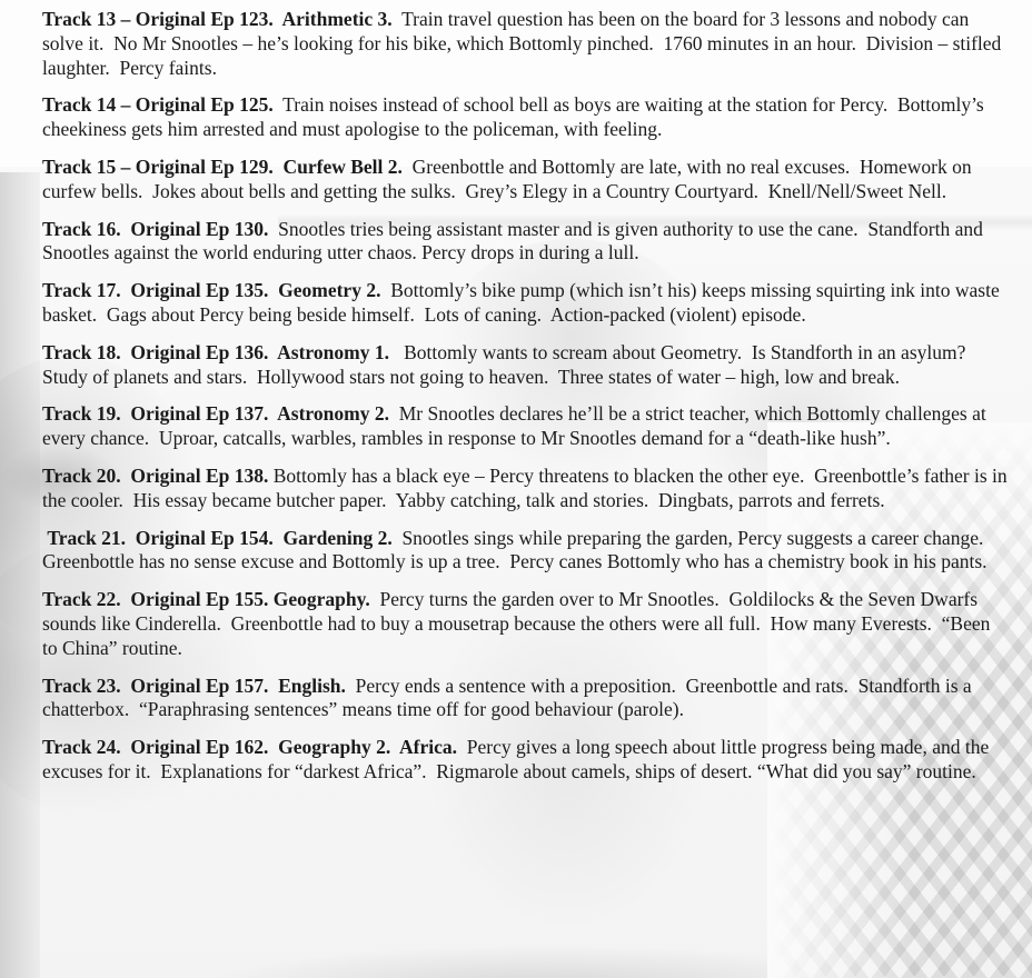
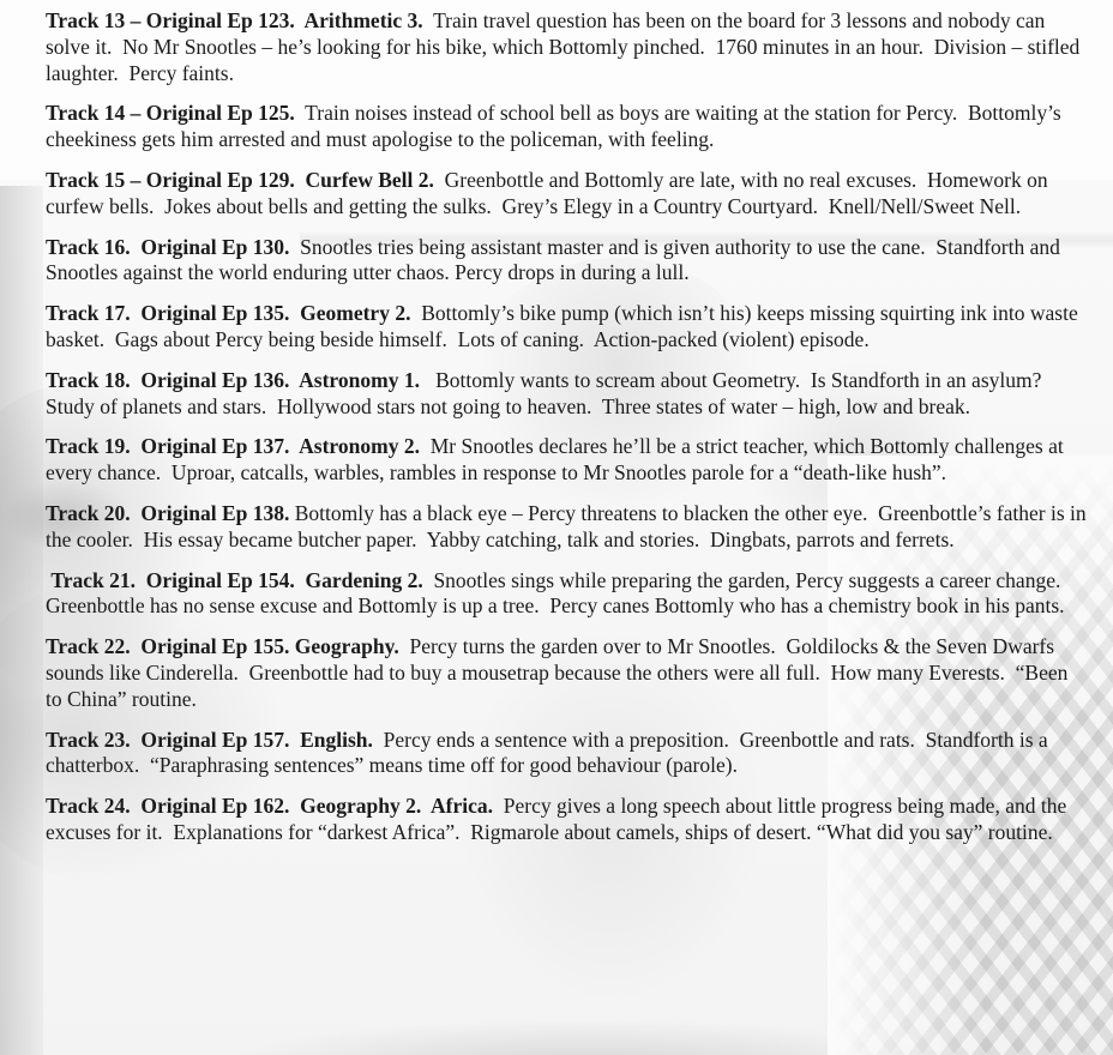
  Track 13 – Original Ep 123. Arithmetic 3. Train travel question has been on the board for 3 lessons and nobody can solve it. No Mr Snootles – he’s looking for his bike, which Bottomly pinched. 1760 minutes in an hour. Division – stifled laughter. Percy faints.
  Track 14 – Original Ep 125. Train noises instead of school bell as boys are waiting at the station for Percy. Bottomly’s cheekiness gets him arrested and must apologise to the policeman, with feeling.
  Track 15 – Original Ep 129. Curfew Bell 2. Greenbottle and Bottomly are late, with no real excuses. Homework on curfew bells. Jokes about bells and getting the sulks. Grey’s Elegy in a Country Courtyard. Knell/Nell/Sweet Nell.
  Track 16. Original Ep 130. Snootles tries being assistant master and is given authority to use the cane. Standforth and Snootles against the world enduring utter chaos. Percy drops in during a lull.
  Track 17. Original Ep 135. Geometry 2. Bottomly’s bike pump (which isn’t his) keeps missing squirting ink into waste basket. Gags about Percy being beside himself. Lots of caning. Action-packed (violent) episode.
  Track 18. Original Ep 136. Astronomy 1. Bottomly wants to scream about Geometry. Is Standforth in an asylum? Study of planets and stars. Hollywood stars not going to heaven. Three states of water – high, low and break.
- Track 19. Original Ep 137. Astronomy 2. Mr Snootles declares he’ll be a strict teacher, which Bottomly challenges at every chance. Uproar, catcalls, warbles, rambles in response to Mr Snootles demand for a “death-like hush”.
+ Track 19. Original Ep 137. Astronomy 2. Mr Snootles declares he’ll be a strict teacher, which Bottomly challenges at every chance. Uproar, catcalls, warbles, rambles in response to Mr Snootles parole for a “death-like hush”.
  Track 20. Original Ep 138. Bottomly has a black eye – Percy threatens to blacken the other eye. Greenbottle’s father is in the cooler. His essay became butcher paper. Yabby catching, talk and stories. Dingbats, parrots and ferrets.
  Track 21. Original Ep 154. Gardening 2. Snootles sings while preparing the garden, Percy suggests a career change. Greenbottle has no sense excuse and Bottomly is up a tree. Percy canes Bottomly who has a chemistry book in his pants.
  Track 22. Original Ep 155. Geography. Percy turns the garden over to Mr Snootles. Goldilocks & the Seven Dwarfs sounds like Cinderella. Greenbottle had to buy a mousetrap because the others were all full. How many Everests. “Been to China” routine.
  Track 23. Original Ep 157. English. Percy ends a sentence with a preposition. Greenbottle and rats. Standforth is a chatterbox. “Paraphrasing sentences” means time off for good behaviour (parole).
  Track 24. Original Ep 162. Geography 2. Africa. Percy gives a long speech about little progress being made, and the excuses for it. Explanations for “darkest Africa”. Rigmarole about camels, ships of desert. “What did you say” routine.
